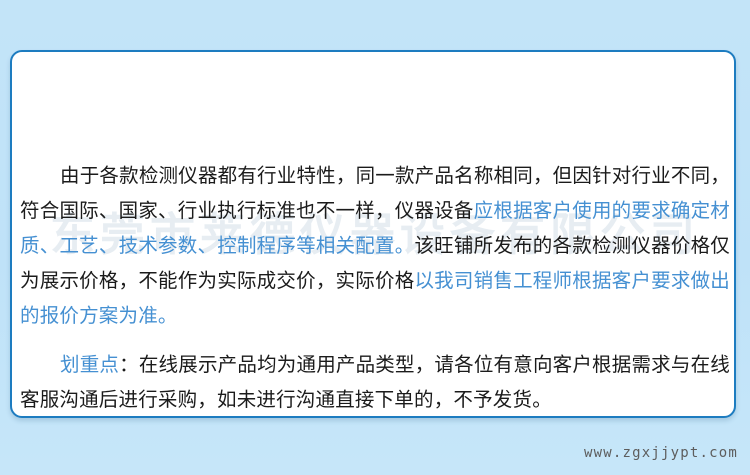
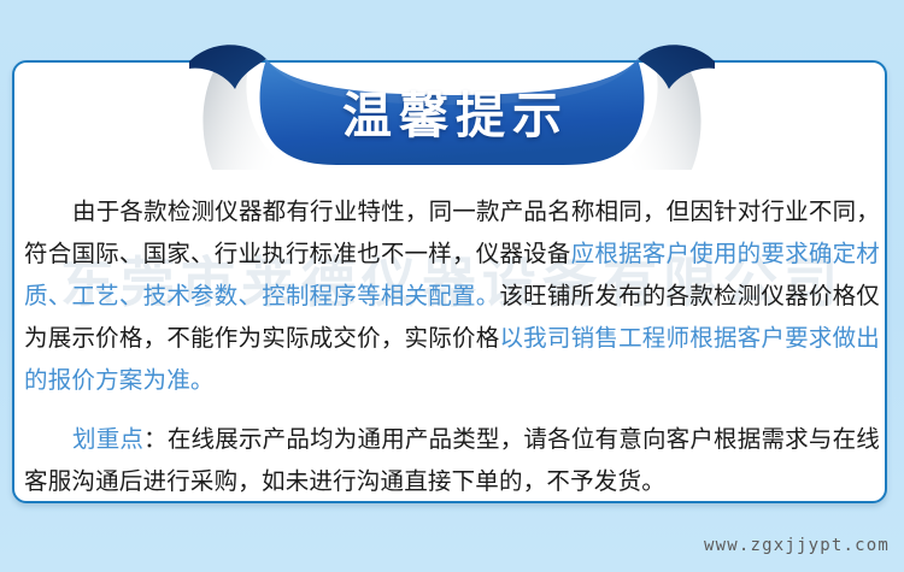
  东莞市莱德仪器设备有限公司
+ 温馨提示
  由于各款检测仪器都有行业特性，同一款产品名称相同，但因针对行业不同，符合国际、国家、行业执行标准也不一样，仪器设备应根据客户使用的要求确定材质、工艺、技术参数、控制程序等相关配置。该旺铺所发布的各款检测仪器价格仅为展示价格，不能作为实际成交价，实际价格以我司销售工程师根据客户要求做出的报价方案为准。
  划重点：在线展示产品均为通用产品类型，请各位有意向客户根据需求与在线客服沟通后进行采购，如未进行沟通直接下单的，不予发货。
  www.zgxjjypt.com
